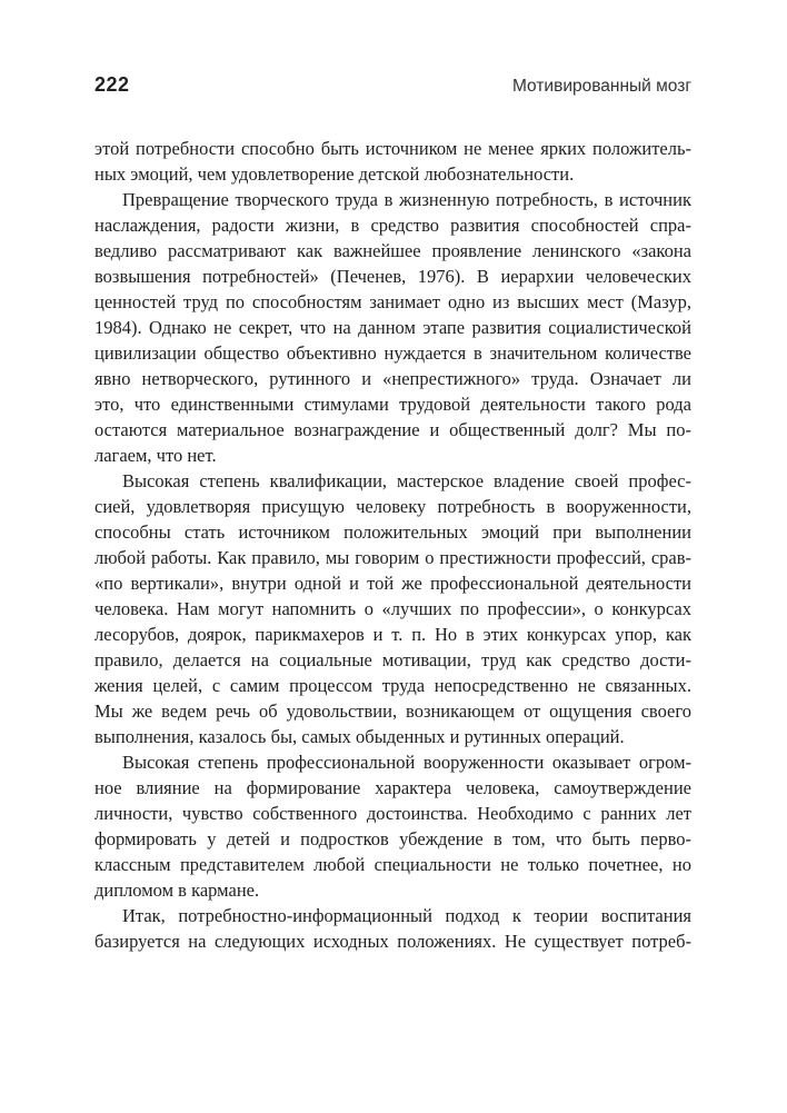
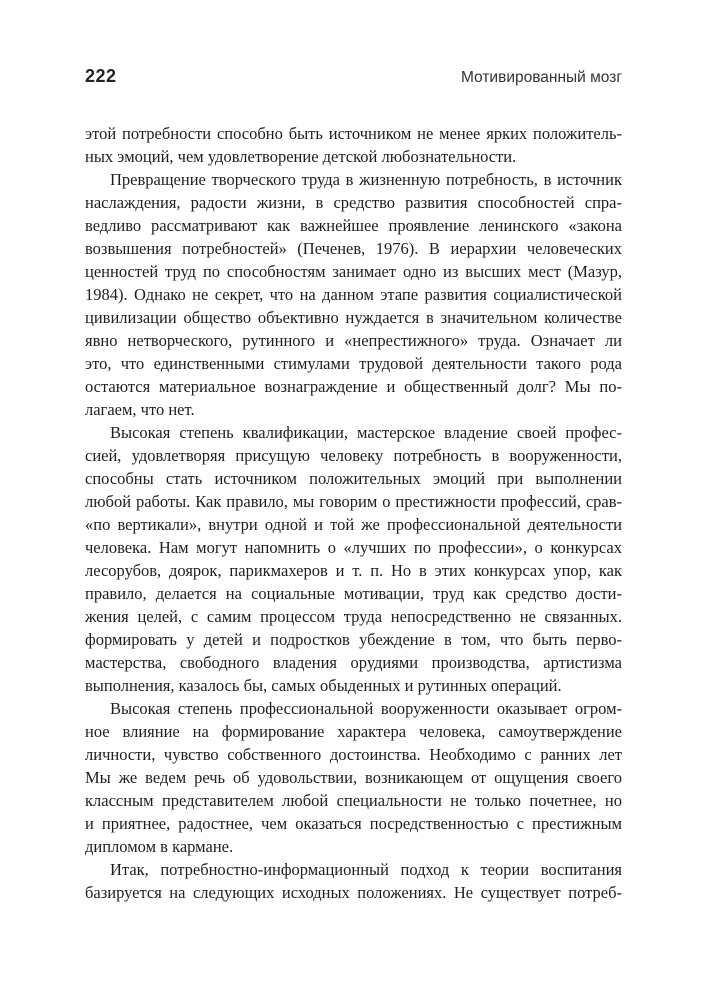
  222
  Мотивированный мозг
  этой потребности способно быть источником не менее ярких положитель-
  ных эмоций, чем удовлетворение детской любознательности.
  Превращение творческого труда в жизненную потребность, в источник
  наслаждения, радости жизни, в средство развития способностей спра-
  ведливо рассматривают как важнейшее проявление ленинского «закона
  возвышения потребностей» (Печенев, 1976). В иерархии человеческих
  ценностей труд по способностям занимает одно из высших мест (Мазур,
  1984). Однако не секрет, что на данном этапе развития социалистической
  цивилизации общество объективно нуждается в значительном количестве
  явно нетворческого, рутинного и «непрестижного» труда. Означает ли
  это, что единственными стимулами трудовой деятельности такого рода
  остаются материальное вознаграждение и общественный долг? Мы по-
  лагаем, что нет.
  Высокая степень квалификации, мастерское владение своей профес-
  сией, удовлетворяя присущую человеку потребность в вооруженности,
  способны стать источником положительных эмоций при выполнении
  любой работы. Как правило, мы говорим о престижности профессий, срав-
  «по вертикали», внутри одной и той же профессиональной деятельности
  человека. Нам могут напомнить о «лучших по профессии», о конкурсах
  лесорубов, доярок, парикмахеров и т. п. Но в этих конкурсах упор, как
  правило, делается на социальные мотивации, труд как средство дости-
  жения целей, с самим процессом труда непосредственно не связанных.
- Мы же ведем речь об удовольствии, возникающем от ощущения своего
+ формировать у детей и подростков убеждение в том, что быть перво-
+ мастерства, свободного владения орудиями производства, артистизма
  выполнения, казалось бы, самых обыденных и рутинных операций.
  Высокая степень профессиональной вооруженности оказывает огром-
  ное влияние на формирование характера человека, самоутверждение
  личности, чувство собственного достоинства. Необходимо с ранних лет
- формировать у детей и подростков убеждение в том, что быть перво-
+ Мы же ведем речь об удовольствии, возникающем от ощущения своего
  классным представителем любой специальности не только почетнее, но
+ и приятнее, радостнее, чем оказаться посредственностью с престижным
  дипломом в кармане.
  Итак, потребностно-информационный подход к теории воспитания
  базируется на следующих исходных положениях. Не существует потреб-
